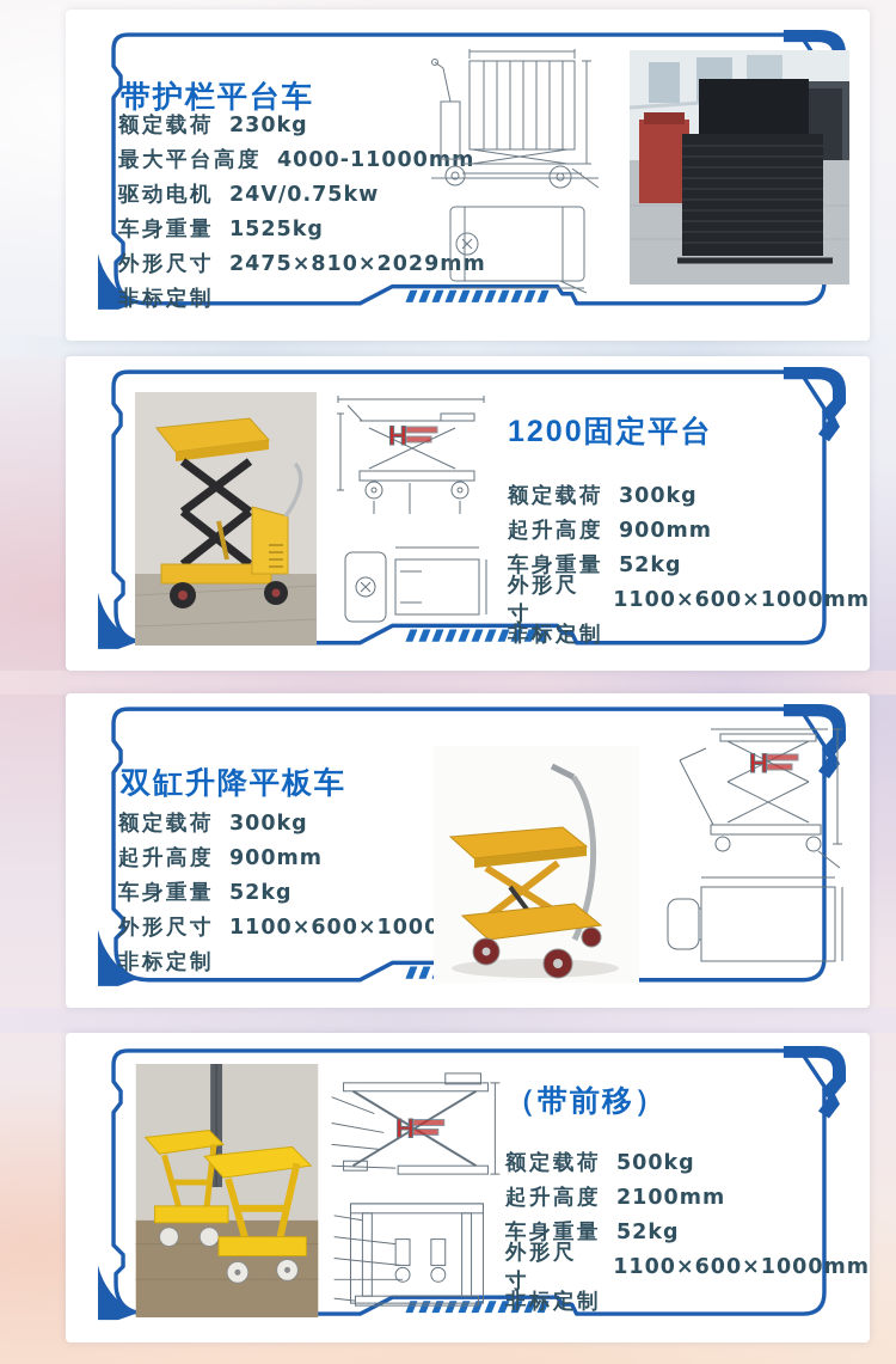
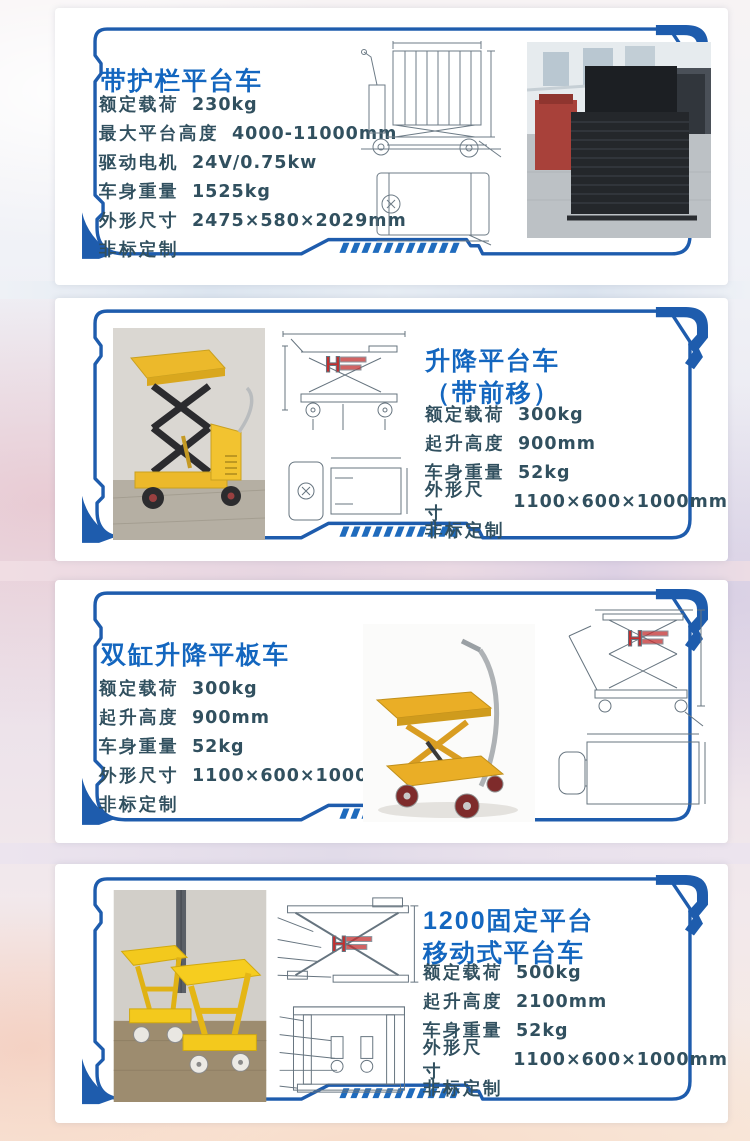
  带护栏平台车
  额定载荷
  230kg
  最大平台高度
  4000-11000mm
  驱动电机
  24V/0.75kw
  车身重量
  1525kg
  外形尺寸
- 2475×810×2029mm
+ 2475×580×2029mm
  非标定制
+ 升降平台车
- 1200固定平台
+ （带前移）
  额定载荷
  300kg
  起升高度
  900mm
  车身重量
  52kg
  外形尺寸
  1100×600×1000mm
  非标定制
  双缸升降平板车
  额定载荷
  300kg
  起升高度
  900mm
  车身重量
  52kg
  外形尺寸
  1100×600×1000
  非标定制
- （带前移）
+ 1200固定平台
+ 移动式平台车
  额定载荷
  500kg
  起升高度
  2100mm
  车身重量
  52kg
  外形尺寸
  1100×600×1000mm
  非标定制
